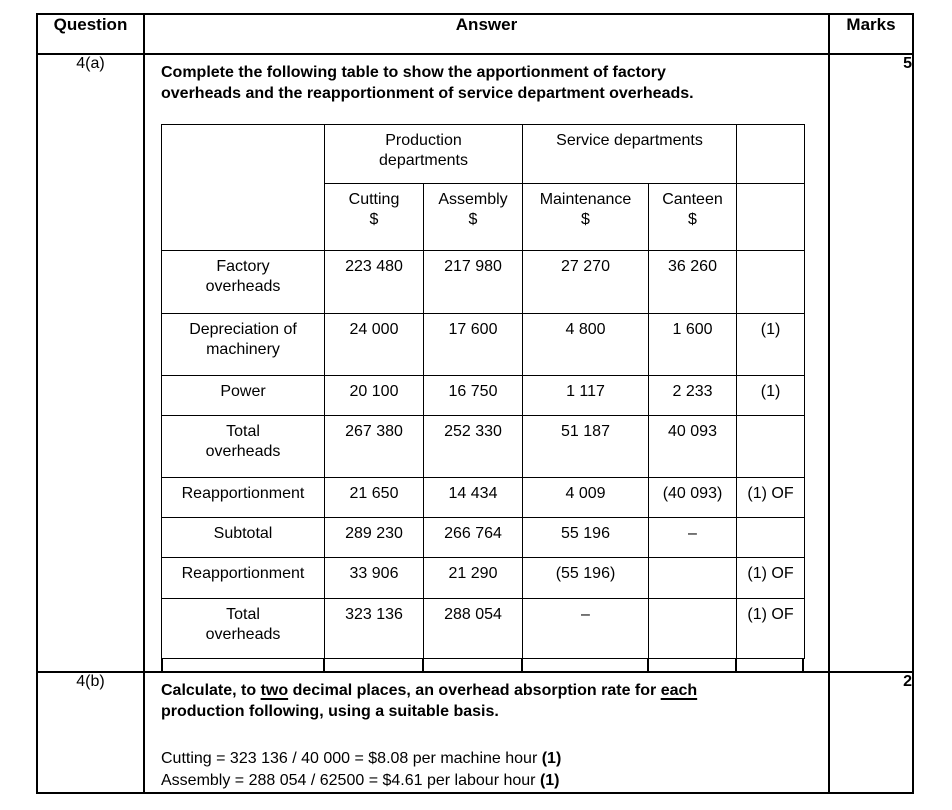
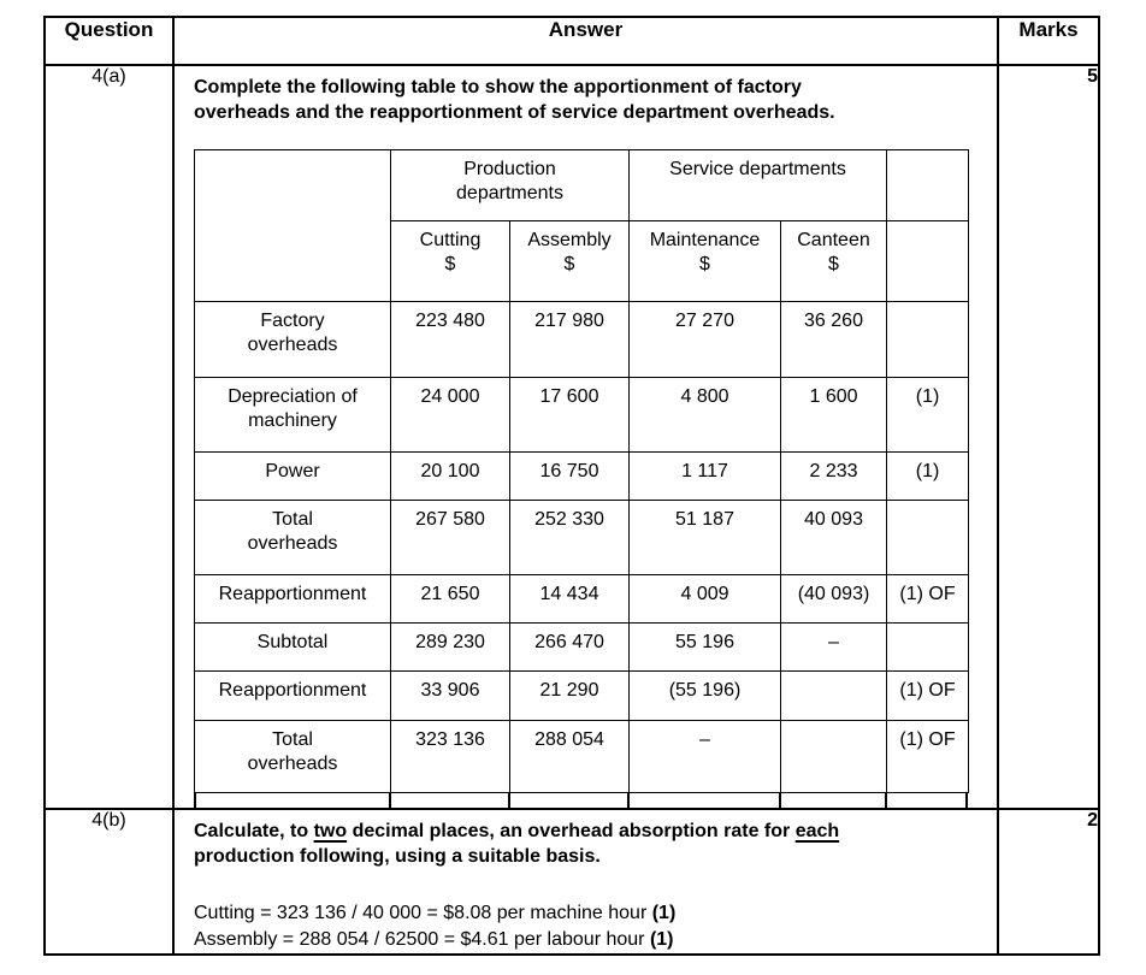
  Question	Answer	Marks
  4(a)	Complete the following table to show the apportionment of factory overheads and the reapportionment of service department overheads.
  	Production departments	Service departments
  Cutting $	Assembly $	Maintenance $	Canteen $
  Factory overheads	223 480	217 980	27 270	36 260
  Depreciation of machinery	24 000	17 600	4 800	1 600	(1)
  Power	20 100	16 750	1 117	2 233	(1)
- Total overheads	267 380	252 330	51 187	40 093
+ Total overheads	267 580	252 330	51 187	40 093
  Reapportionment	21 650	14 434	4 009	(40 093)	(1) OF
- Subtotal	289 230	266 764	55 196	–
+ Subtotal	289 230	266 470	55 196	–
  Reapportionment	33 906	21 290	(55 196)		(1) OF
  Total overheads	323 136	288 054	–		(1) OF
  		5
  4(b)	Calculate, to two decimal places, an overhead absorption rate for eachproduction following, using a suitable basis. Cutting = 323 136 / 40 000 = $8.08 per machine hour (1) Assembly = 288 054 / 62500 = $4.61 per labour hour (1)	2
